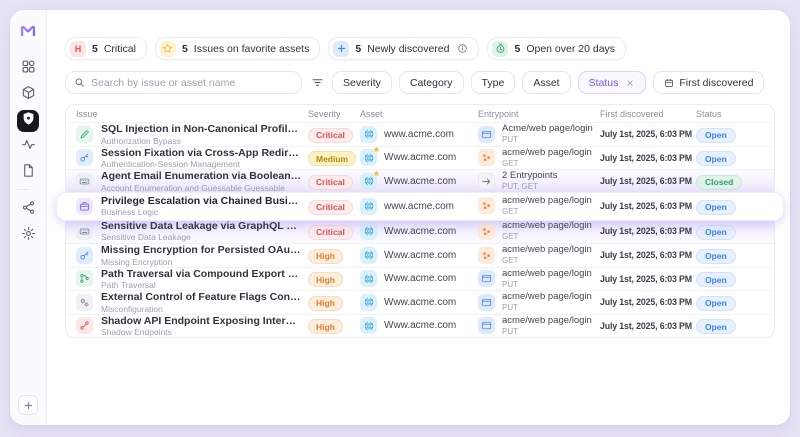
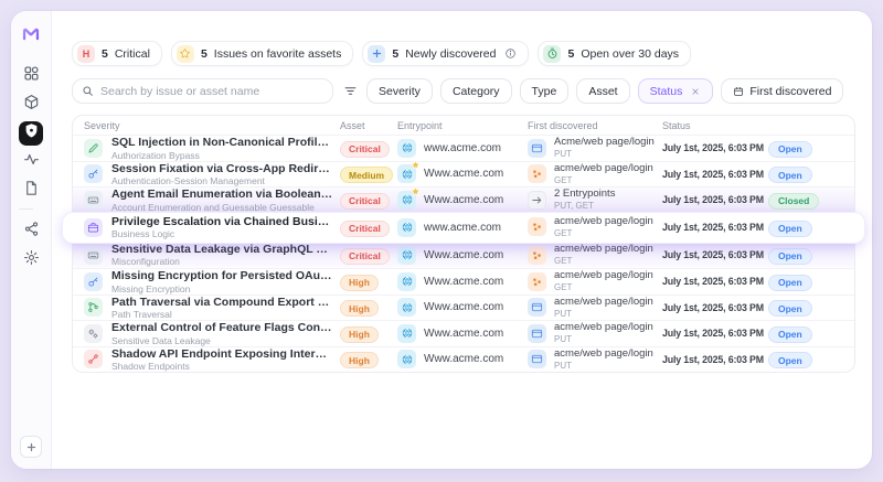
  H
  5
  Critical
  5
  Issues on favorite assets
  5
  Newly discovered
  5
- Open over 20 days
+ Open over 30 days
  Search by issue or asset name
  Severity
  Category
  Type
  Asset
  Status
  First discovered
- Issue
  Severity
  Asset
  Entrypoint
  First discovered
  Status
  SQL Injection in Non-Canonical Profile U
  Authorization Bypass
  Critical
  www.acme.com
  Acme/web page/login
  PUT
  July 1st, 2025, 6:03 PM
  Open
  Session Fixation via Cross-App Redirect
  Authentication-Session Management
  Medium
  Www.acme.com
  acme/web page/login
  GET
  July 1st, 2025, 6:03 PM
  Open
  Agent Email Enumeration via Boolean R
  Account Enumeration and Guessable Guessable
  Critical
  Www.acme.com
  2 Entrypoints
  PUT, GET
  July 1st, 2025, 6:03 PM
  Closed
  Privilege Escalation via Chained Busine
  Business Logic
  Critical
  www.acme.com
  acme/web page/login
  GET
  July 1st, 2025, 6:03 PM
  Open
- Sensitive Data Leakage
+ Misconfiguration
  Critical
  Www.acme.com
  acme/web page/login
  GET
  July 1st, 2025, 6:03 PM
  Open
  Missing Encryption for Persisted OAuth
  Missing Encryption
  High
  Www.acme.com
  acme/web page/login
  GET
  July 1st, 2025, 6:03 PM
  Open
  Path Traversal via Compound Export Pa
  Path Traversal
  High
  Www.acme.com
  acme/web page/login
  PUT
  July 1st, 2025, 6:03 PM
  Open
  External Control of Feature Flags Config
- Misconfiguration
+ Sensitive Data Leakage
  High
  Www.acme.com
  acme/web page/login
  PUT
  July 1st, 2025, 6:03 PM
  Open
  Shadow Endpoints
  High
  Www.acme.com
  acme/web page/login
  PUT
  July 1st, 2025, 6:03 PM
  Open
